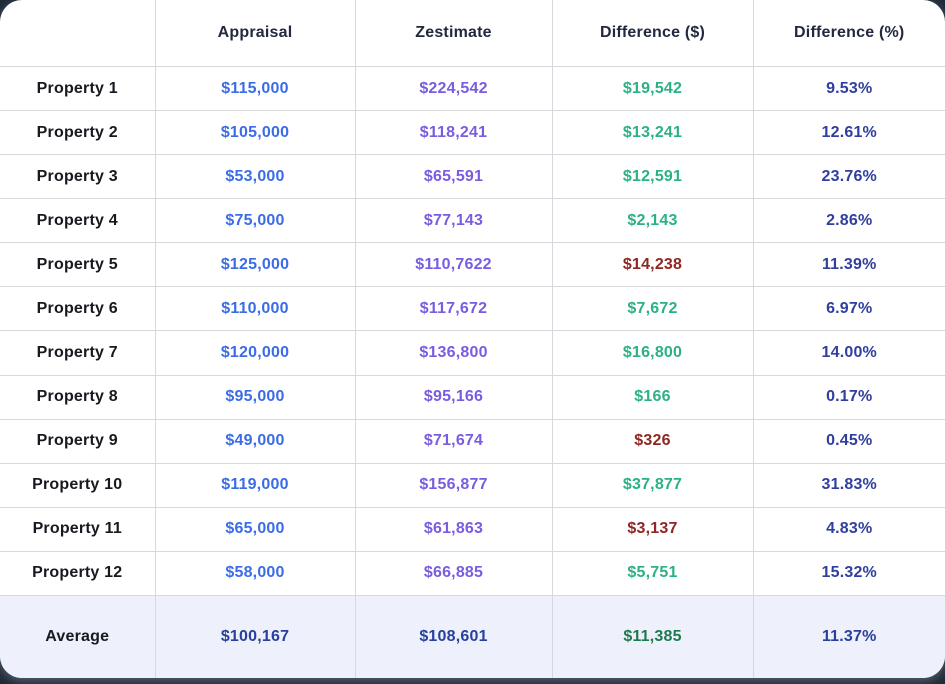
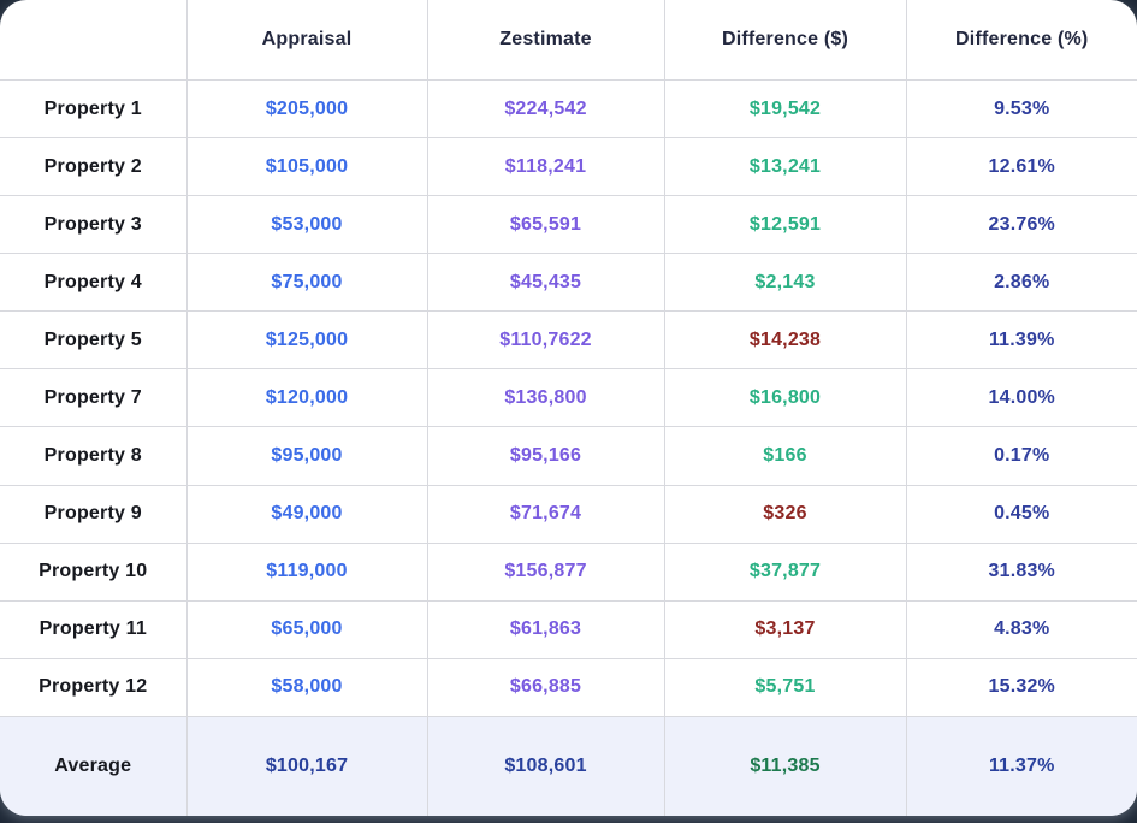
  	Appraisal	Zestimate	Difference ($)	Difference (%)
- Property 1	$115,000	$224,542	$19,542	9.53%
+ Property 1	$205,000	$224,542	$19,542	9.53%
  Property 2	$105,000	$118,241	$13,241	12.61%
  Property 3	$53,000	$65,591	$12,591	23.76%
- Property 4	$75,000	$77,143	$2,143	2.86%
+ Property 4	$75,000	$45,435	$2,143	2.86%
  Property 5	$125,000	$110,7622	$14,238	11.39%
- Property 6	$110,000	$117,672	$7,672	6.97%
  Property 7	$120,000	$136,800	$16,800	14.00%
  Property 8	$95,000	$95,166	$166	0.17%
  Property 9	$49,000	$71,674	$326	0.45%
  Property 10	$119,000	$156,877	$37,877	31.83%
  Property 11	$65,000	$61,863	$3,137	4.83%
  Property 12	$58,000	$66,885	$5,751	15.32%
  Average	$100,167	$108,601	$11,385	11.37%
